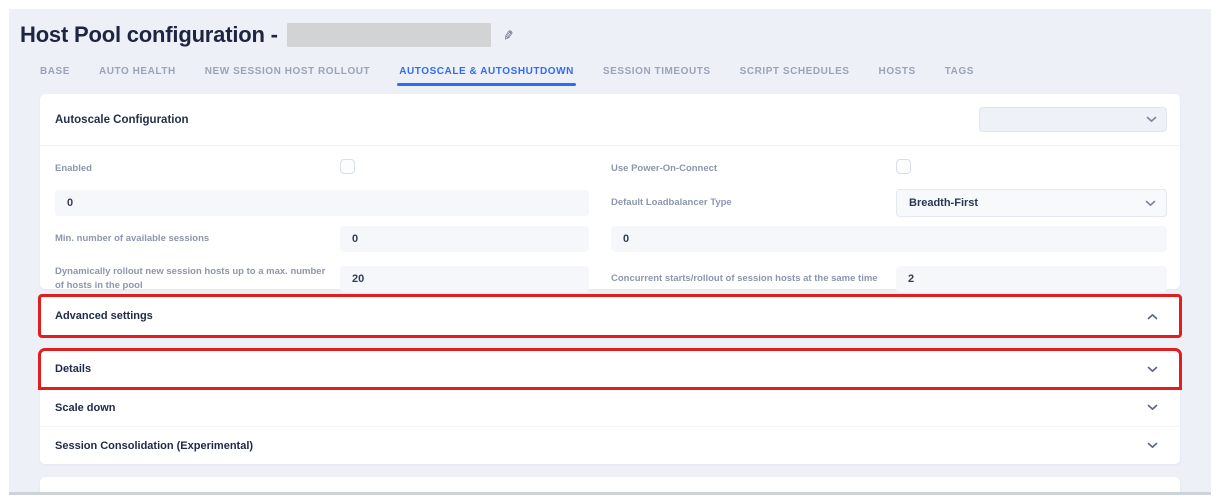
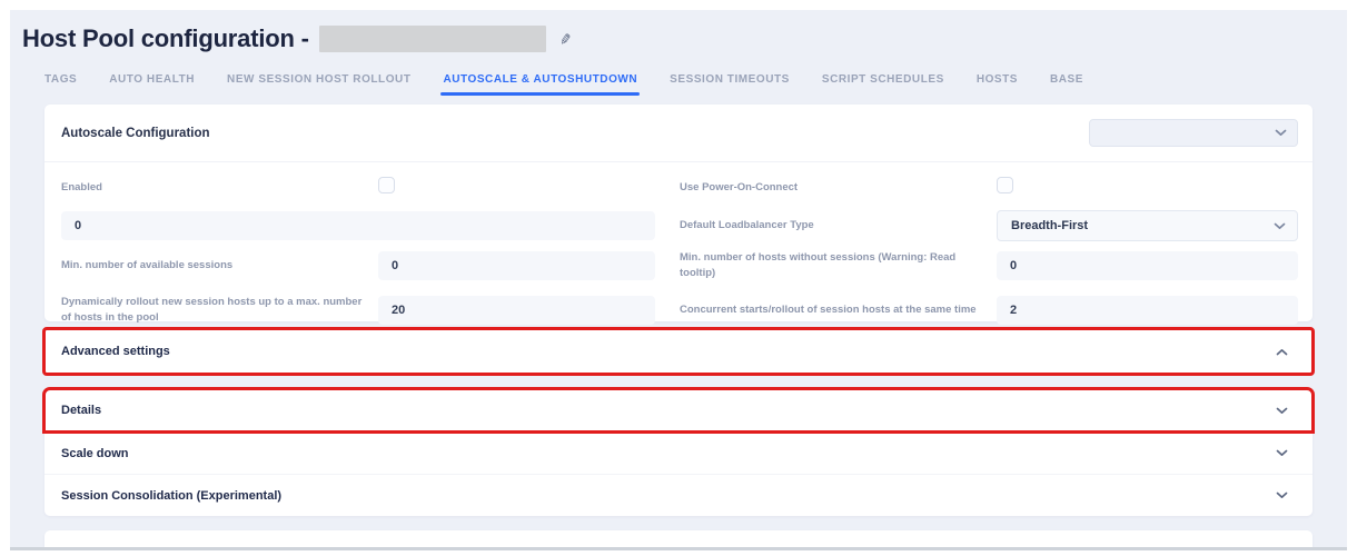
  Host Pool configuration -
- BASE
+ TAGS
  AUTO HEALTH
  NEW SESSION HOST ROLLOUT
  AUTOSCALE & AUTOSHUTDOWN
  SESSION TIMEOUTS
  SCRIPT SCHEDULES
  HOSTS
- TAGS
+ BASE
  Autoscale Configuration
  Enabled
  Use Power-On-Connect
  0
  Default Loadbalancer Type
  Breadth-First
  Min. number of available sessions
  0
+ Min. number of hosts without sessions (Warning: Read tooltip)
  0
  Dynamically rollout new session hosts up to a max. number of hosts in the pool
  20
  Concurrent starts/rollout of session hosts at the same time
  2
  Advanced settings
  Details
  Scale down
  Session Consolidation (Experimental)
